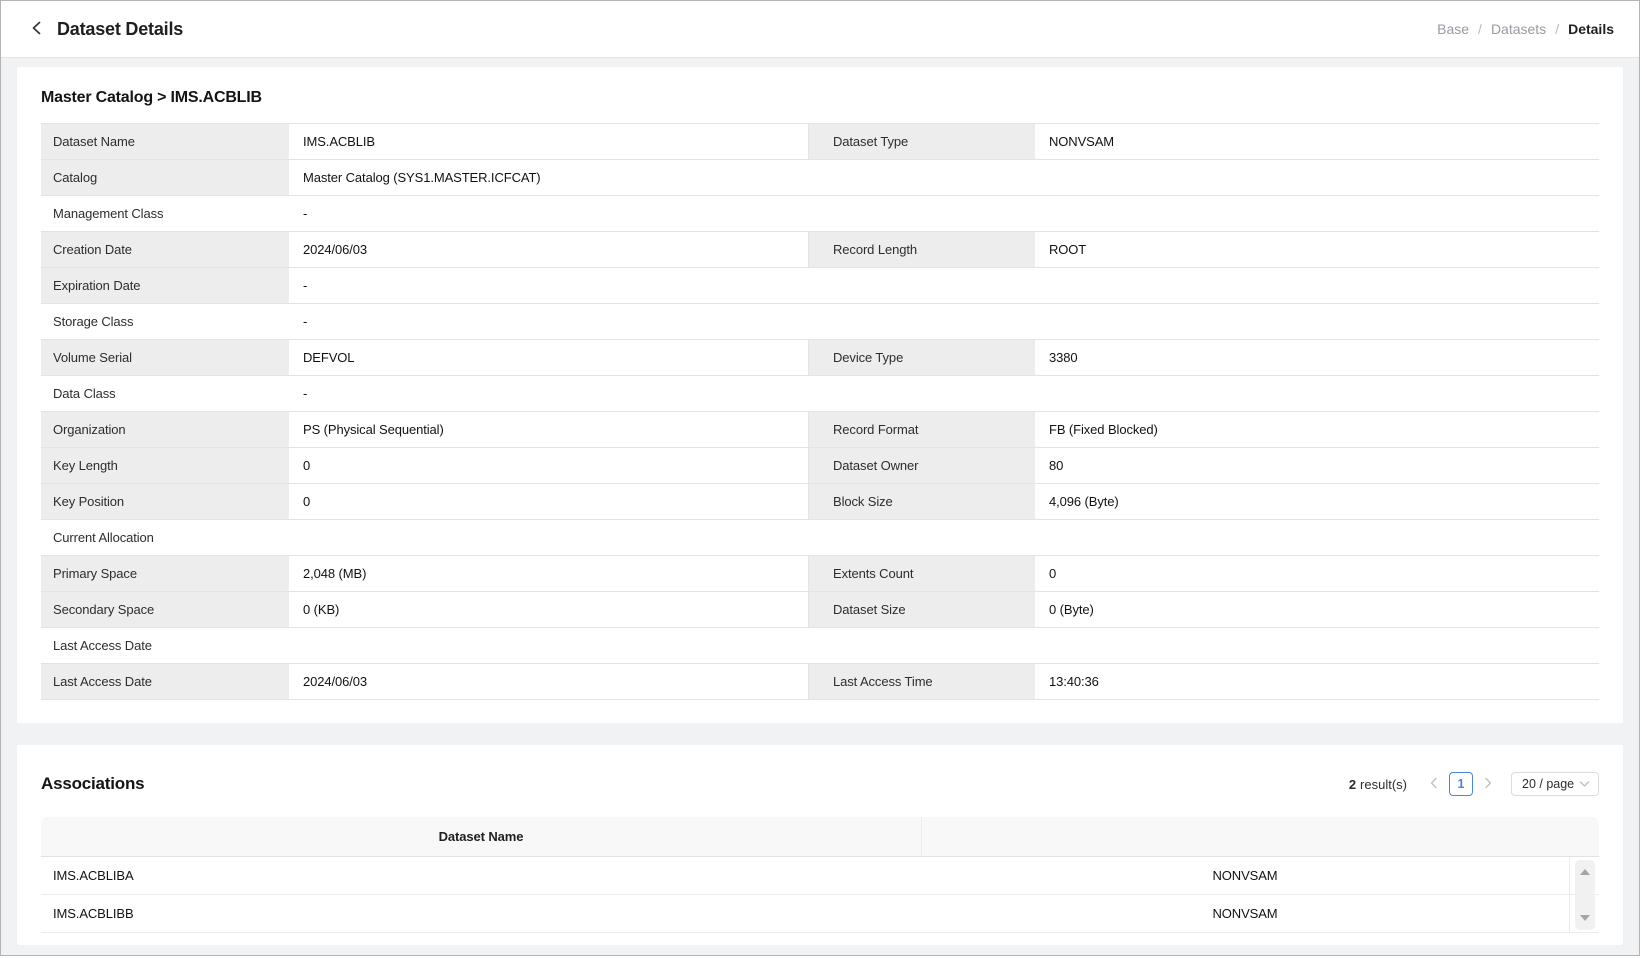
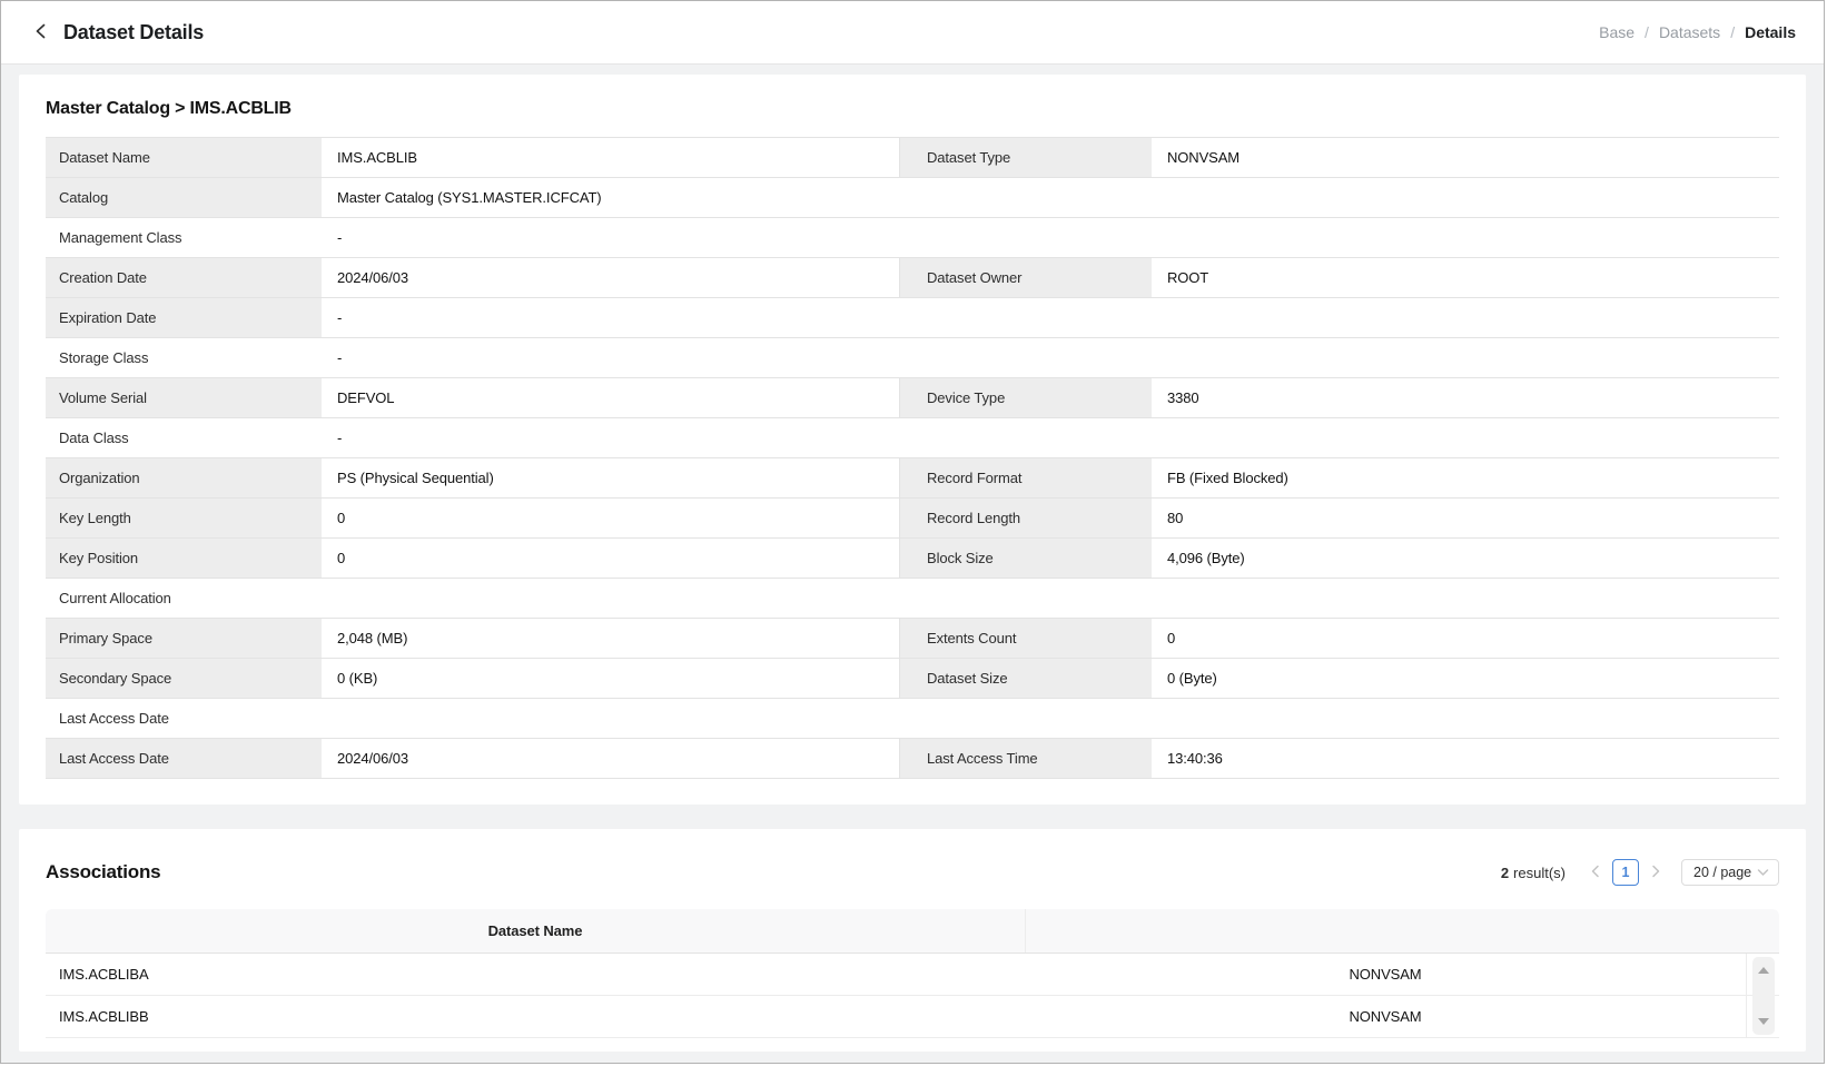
  Dataset Details
  Base
  /
  Datasets
  /
  Details
  Master Catalog > IMS.ACBLIB
  Dataset Name
  IMS.ACBLIB
  Dataset Type
  NONVSAM
  Catalog
  Master Catalog (SYS1.MASTER.ICFCAT)
  Management Class
  -
  Creation Date
  2024/06/03
- Record Length
+ Dataset Owner
  ROOT
  Expiration Date
  -
  Storage Class
  -
  Volume Serial
  DEFVOL
  Device Type
  3380
  Data Class
  -
  Organization
  PS (Physical Sequential)
  Record Format
  FB (Fixed Blocked)
  Key Length
  0
- Dataset Owner
+ Record Length
  80
  Key Position
  0
  Block Size
  4,096 (Byte)
  Current Allocation
  Primary Space
  2,048 (MB)
  Extents Count
  0
  Secondary Space
  0 (KB)
  Dataset Size
  0 (Byte)
  Last Access Date
  Last Access Date
  2024/06/03
  Last Access Time
  13:40:36
  Associations
  2 result(s)
  1
  20 / page
  Dataset Name
  IMS.ACBLIBA
  NONVSAM
  IMS.ACBLIBB
  NONVSAM
